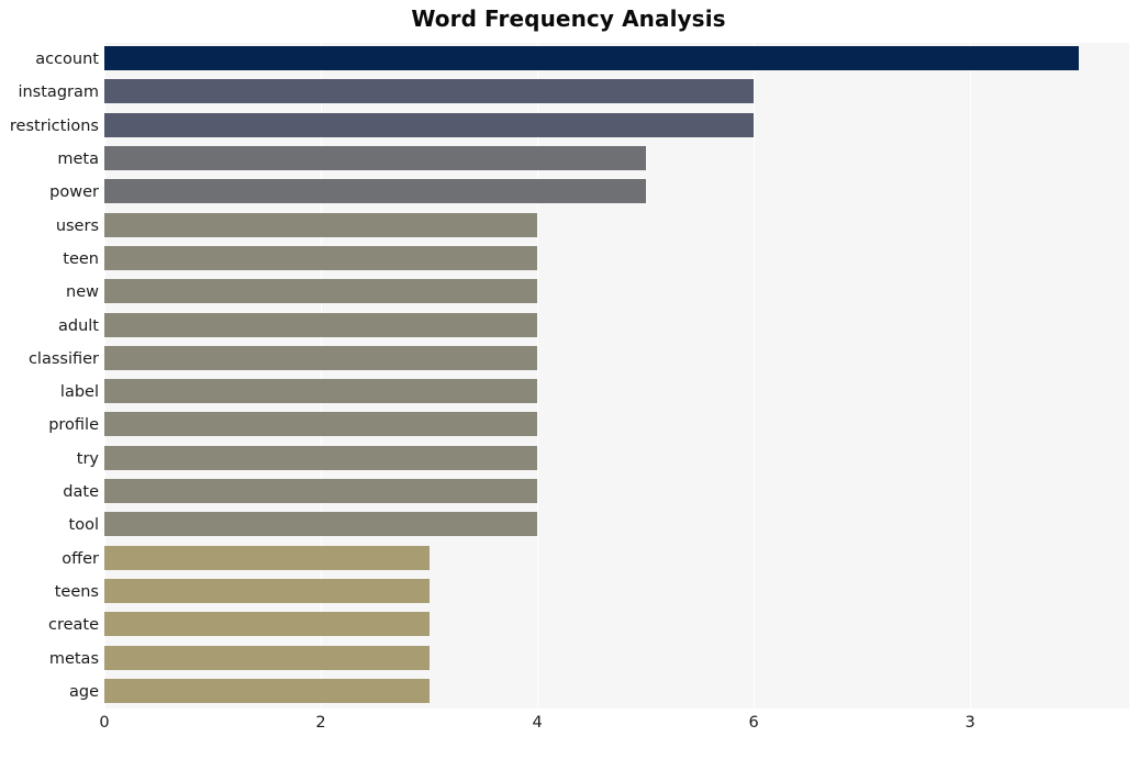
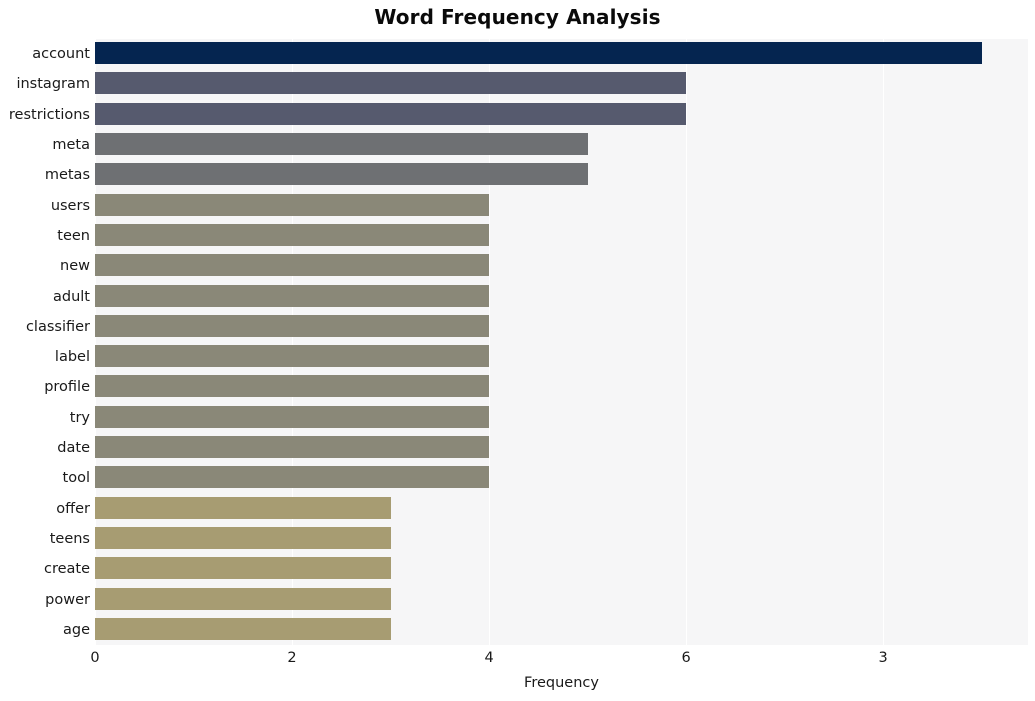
  Word Frequency Analysis
  account
  instagram
  restrictions
  meta
- power
+ metas
  users
  teen
  new
  adult
  classifier
  label
  profile
  try
  date
  tool
  offer
  teens
  create
- metas
+ power
  age
  0
  2
  4
  6
  3
+ Frequency
